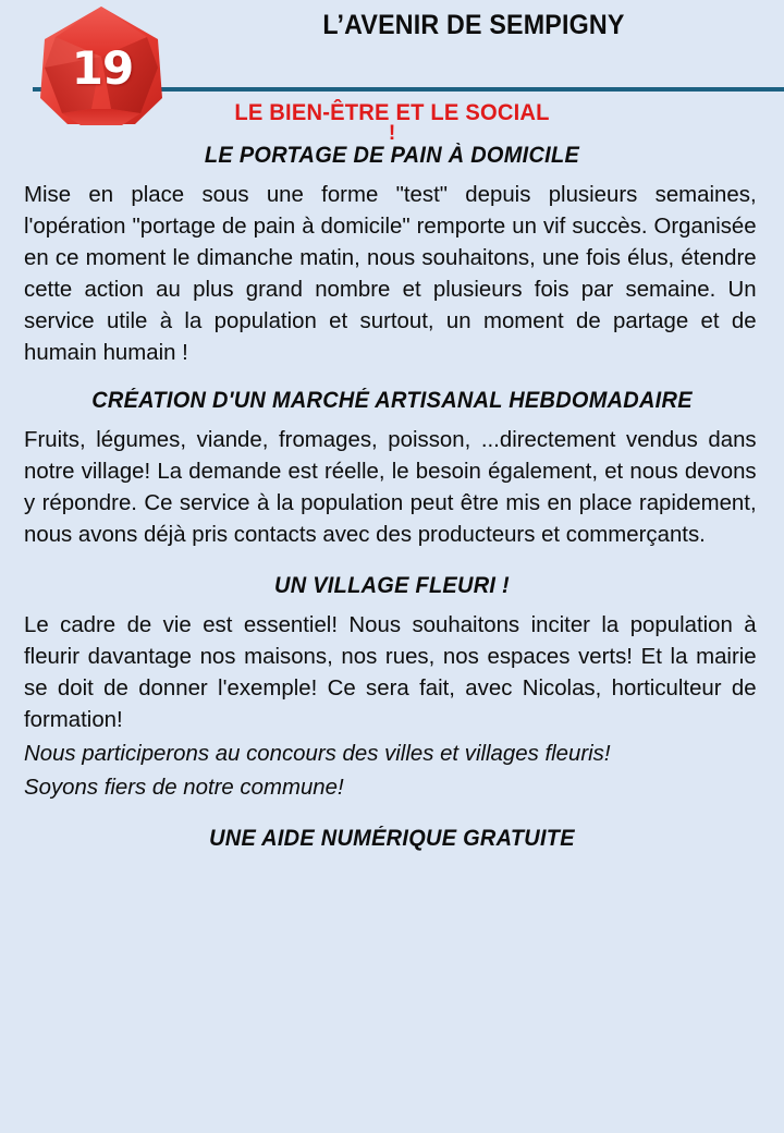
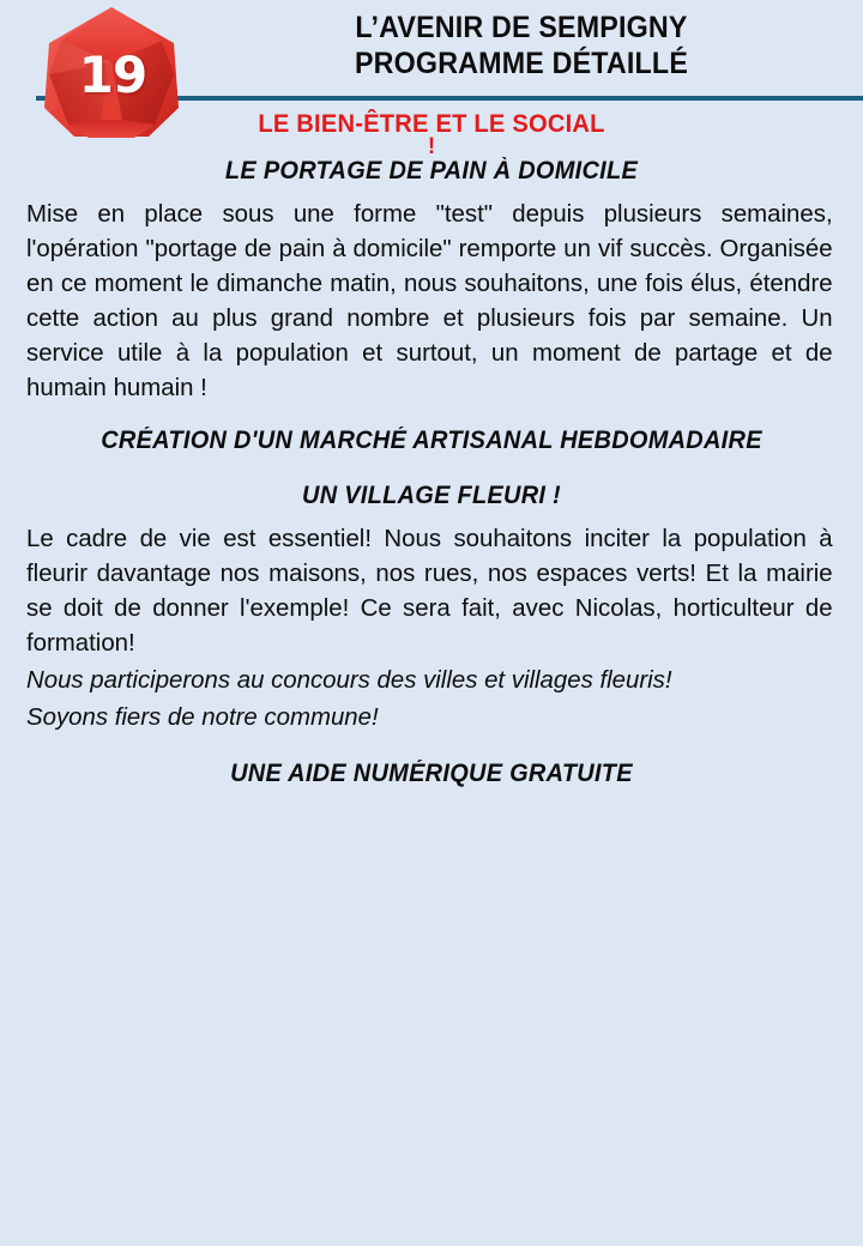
  19
  L’AVENIR DE SEMPIGNY
+ PROGRAMME DÉTAILLÉ
  LE BIEN-ÊTRE ET LE SOCIAL
  !
  LE PORTAGE DE PAIN À DOMICILE
  Mise en place sous une forme "test" depuis plusieurs semaines, l'opération "portage de pain à domicile" remporte un vif succès. Organisée en ce moment le dimanche matin, nous souhaitons, une fois élus, étendre cette action au plus grand nombre et plusieurs fois par semaine. Un service utile à la population et surtout, un moment de partage et de humain humain !
  CRÉATION D'UN MARCHÉ ARTISANAL HEBDOMADAIRE
- Fruits, légumes, viande, fromages, poisson, ...directement vendus dans notre village! La demande est réelle, le besoin également, et nous devons y répondre. Ce service à la population peut être mis en place rapidement, nous avons déjà pris contacts avec des producteurs et commerçants.
  UN VILLAGE FLEURI !
  Le cadre de vie est essentiel! Nous souhaitons inciter la population à fleurir davantage nos maisons, nos rues, nos espaces verts! Et la mairie se doit de donner l'exemple! Ce sera fait, avec Nicolas, horticulteur de formation!
  Nous participerons au concours des villes et villages fleuris!
  Soyons fiers de notre commune!
  UNE AIDE NUMÉRIQUE GRATUITE
